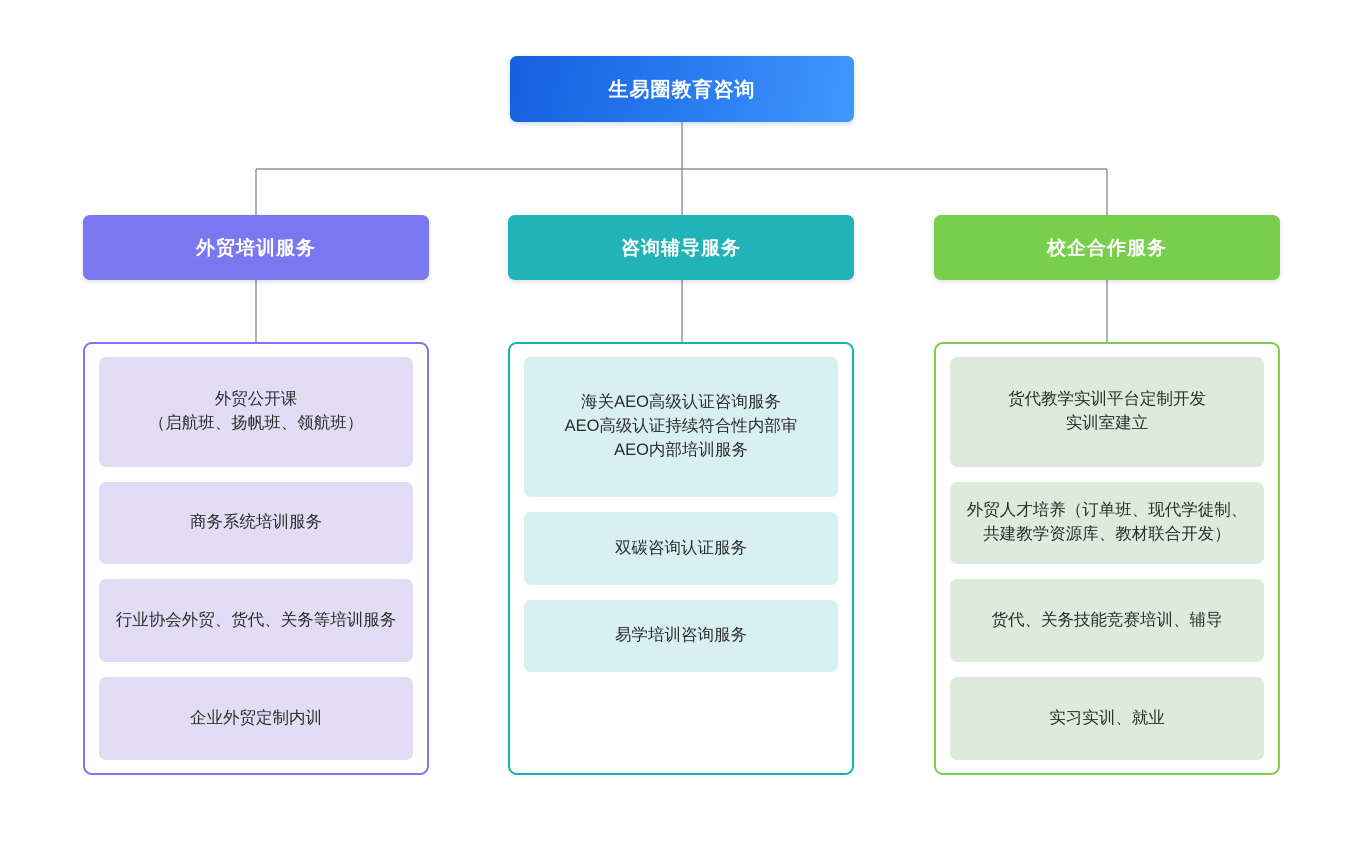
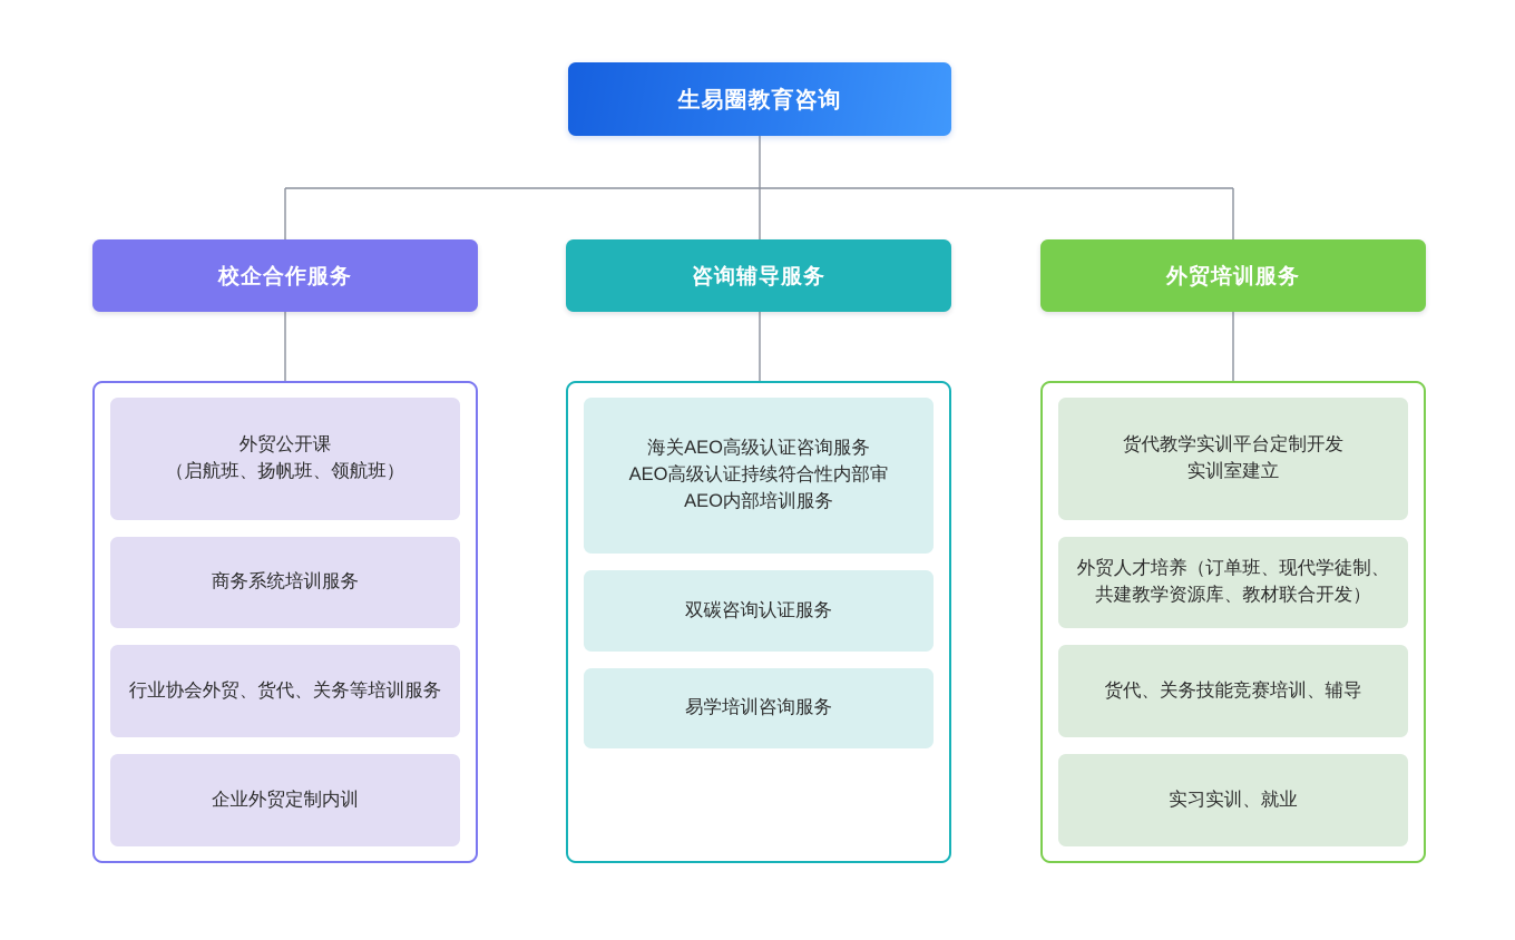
  生易圈教育咨询
- 外贸培训服务
+ 校企合作服务
  外贸公开课
  （启航班、扬帆班、领航班）
  商务系统培训服务
  行业协会外贸、货代、关务等培训服务
  企业外贸定制内训
  咨询辅导服务
  海关AEO高级认证咨询服务
  AEO高级认证持续符合性内部审
  AEO内部培训服务
  双碳咨询认证服务
  易学培训咨询服务
- 校企合作服务
+ 外贸培训服务
  货代教学实训平台定制开发
  实训室建立
  外贸人才培养（订单班、现代学徒制、共建教学资源库、教材联合开发）
  货代、关务技能竞赛培训、辅导
  实习实训、就业
